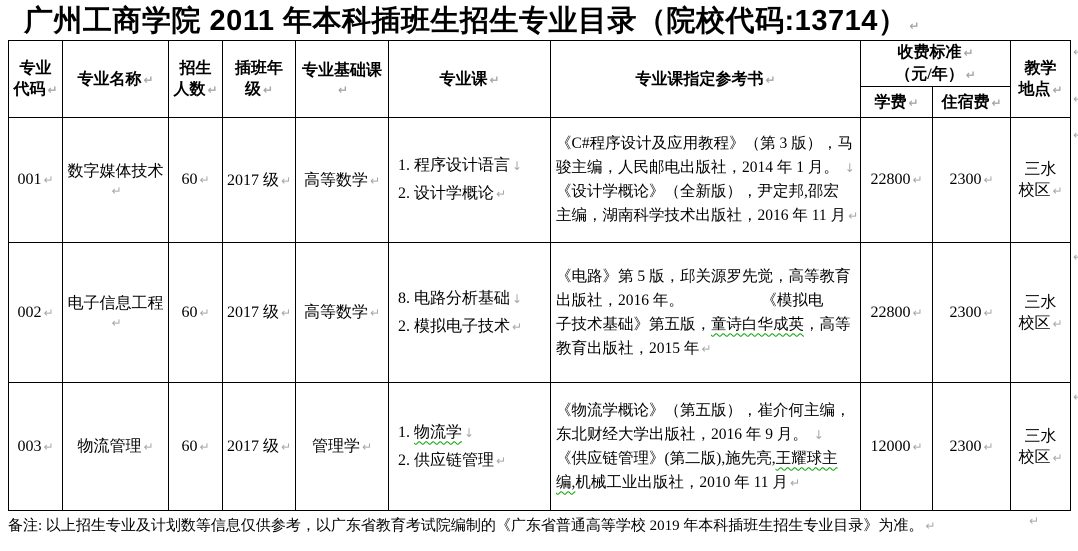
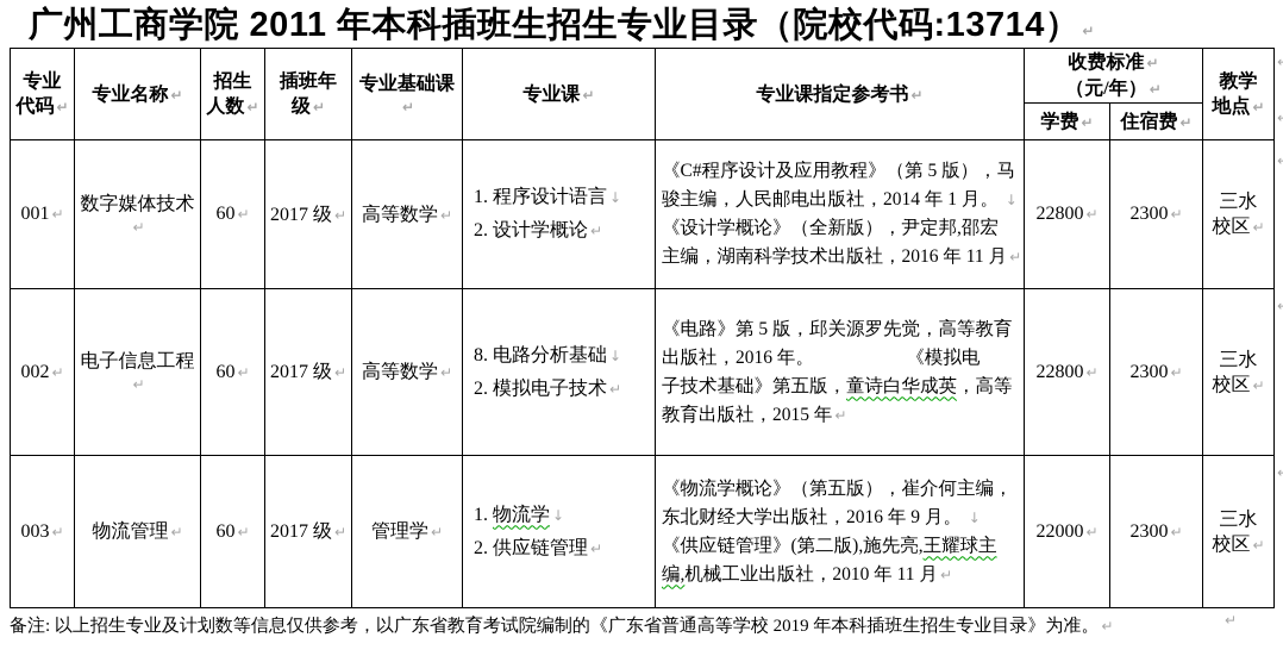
  广州工商学院 2011 年本科插班生招生专业目录（院校代码:13714） ↵
  专业 代码 ↵	专业名称 ↵	招生 人数 ↵	插班年 级 ↵	专业基础课↵	专业课 ↵	专业课指定参考书 ↵	收费标准 ↵ （元/年） ↵	教学 地点 ↵
  学费 ↵	住宿费 ↵
- 001 ↵	数字媒体技术↵	60 ↵	2017 级 ↵	高等数学 ↵	1. 程序设计语言 ↓2. 设计学概论 ↵	《C#程序设计及应用教程》（第 3 版），马骏主编，人民邮电出版社，2014 年 1 月。 ↓《设计学概论》（全新版），尹定邦,邵宏主编，湖南科学技术出版社，2016 年 11 月 ↵	22800 ↵	2300 ↵	三水 校区 ↵
+ 001 ↵	数字媒体技术↵	60 ↵	2017 级 ↵	高等数学 ↵	1. 程序设计语言 ↓2. 设计学概论 ↵	《C#程序设计及应用教程》（第 5 版），马骏主编，人民邮电出版社，2014 年 1 月。 ↓《设计学概论》（全新版），尹定邦,邵宏主编，湖南科学技术出版社，2016 年 11 月 ↵	22800 ↵	2300 ↵	三水 校区 ↵
  002 ↵	电子信息工程↵	60 ↵	2017 级 ↵	高等数学 ↵	8. 电路分析基础 ↓2. 模拟电子技术 ↵	《电路》第 5 版，邱关源罗先觉，高等教育出版社，2016 年。 《模拟电子技术基础》第五版，童诗白华成英，高等教育出版社，2015 年 ↵	22800 ↵	2300 ↵	三水 校区 ↵
- 003 ↵	物流管理 ↵	60 ↵	2017 级 ↵	管理学 ↵	1. 物流学 ↓2. 供应链管理 ↵	《物流学概论》（第五版），崔介何主编，东北财经大学出版社，2016 年 9 月。 ↓《供应链管理》(第二版),施先亮,王耀球主编,机械工业出版社，2010 年 11 月 ↵	12000 ↵	2300 ↵	三水 校区 ↵
+ 003 ↵	物流管理 ↵	60 ↵	2017 级 ↵	管理学 ↵	1. 物流学 ↓2. 供应链管理 ↵	《物流学概论》（第五版），崔介何主编，东北财经大学出版社，2016 年 9 月。 ↓《供应链管理》(第二版),施先亮,王耀球主编,机械工业出版社，2010 年 11 月 ↵	22000 ↵	2300 ↵	三水 校区 ↵
  备注: 以上招生专业及计划数等信息仅供参考，以广东省教育考试院编制的《广东省普通高等学校 2019 年本科插班生招生专业目录》为准。 ↵
  ↵
